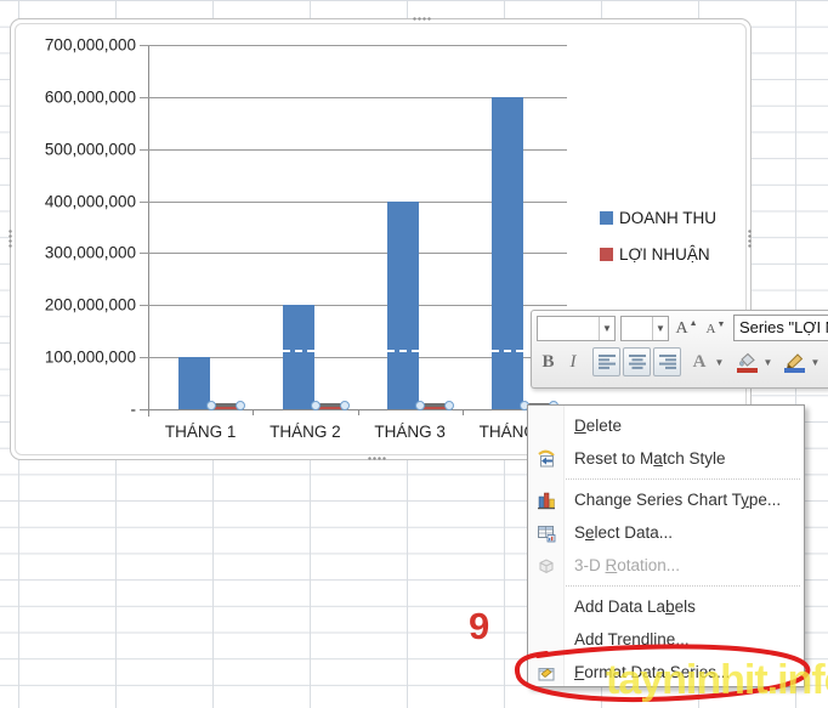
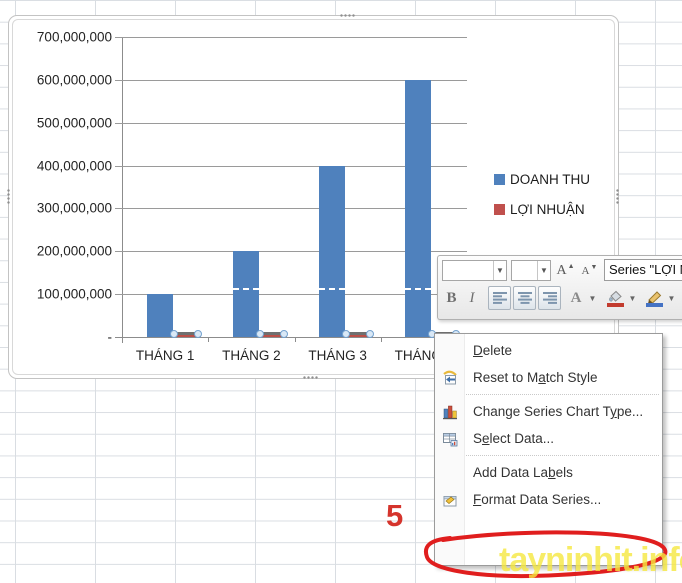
  DOANH THU
  LỢI NHUẬN
  700,000,000
  600,000,000
  500,000,000
  400,000,000
  300,000,000
  200,000,000
  100,000,000
  -
  THÁNG 1
  THÁNG 2
  THÁNG 3
  ▼
  ▼
  A
  A
  Series "LỢI
  B
  I
  A
  ▼
  ▼
  ▼
  Delete
  Reset to Match Style
  Change Series Chart Type...
  Select Data...
- 3-D Rotation...
  Add Data Labels
- Add Trendline...
  Format Data Series...
- 9
+ 5
  tayninhit.inf
